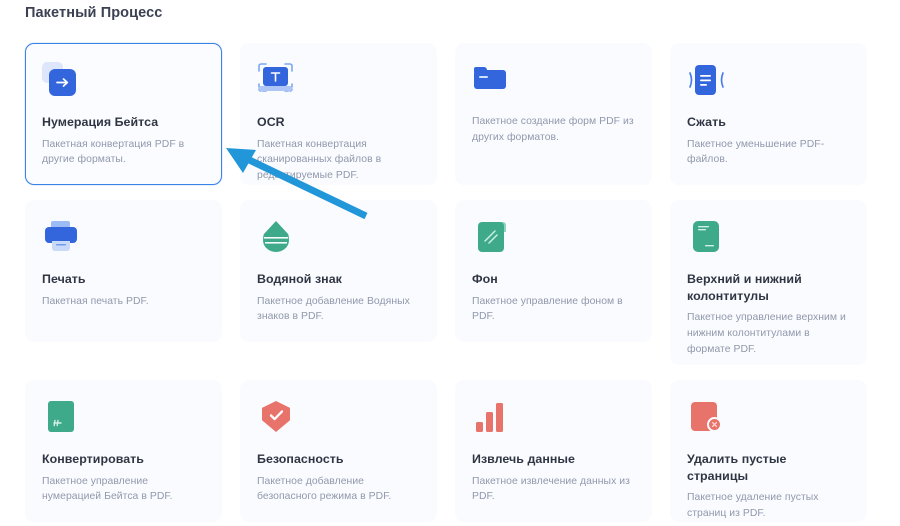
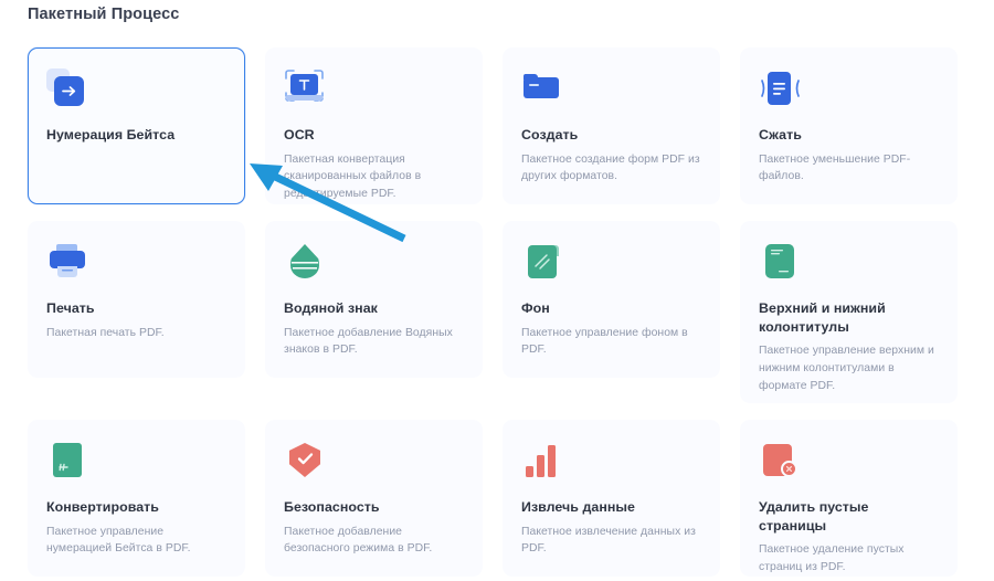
  Пакетный Процесс
  Нумерация Бейтса
- Пакетная конвертация PDF в другие форматы.
  OCR
  Пакетная конвертация сканированных файлов в редируемые PDF.
+ Создать
  Пакетное создание форм PDF из других форматов.
  Сжать
  Пакетное уменьшение PDF-файлов.
  Печать
  Пакетная печать PDF.
  Водяной знак
  Пакетное добавление Водяных знаков в PDF.
  Фон
  Пакетное управление фоном в PDF.
  Верхний и нижний колонтитулы
  Пакетное управление верхним и нижним колонтитулами в формате PDF.
  Конвертировать
  Пакетное управление нумерацией Бейтса в PDF.
  Безопасность
  Пакетное добавление безопасного режима в PDF.
  Извлечь данные
  Пакетное извлечение данных из PDF.
  Удалить пустые страницы
  Пакетное удаление пустых страниц из PDF.
